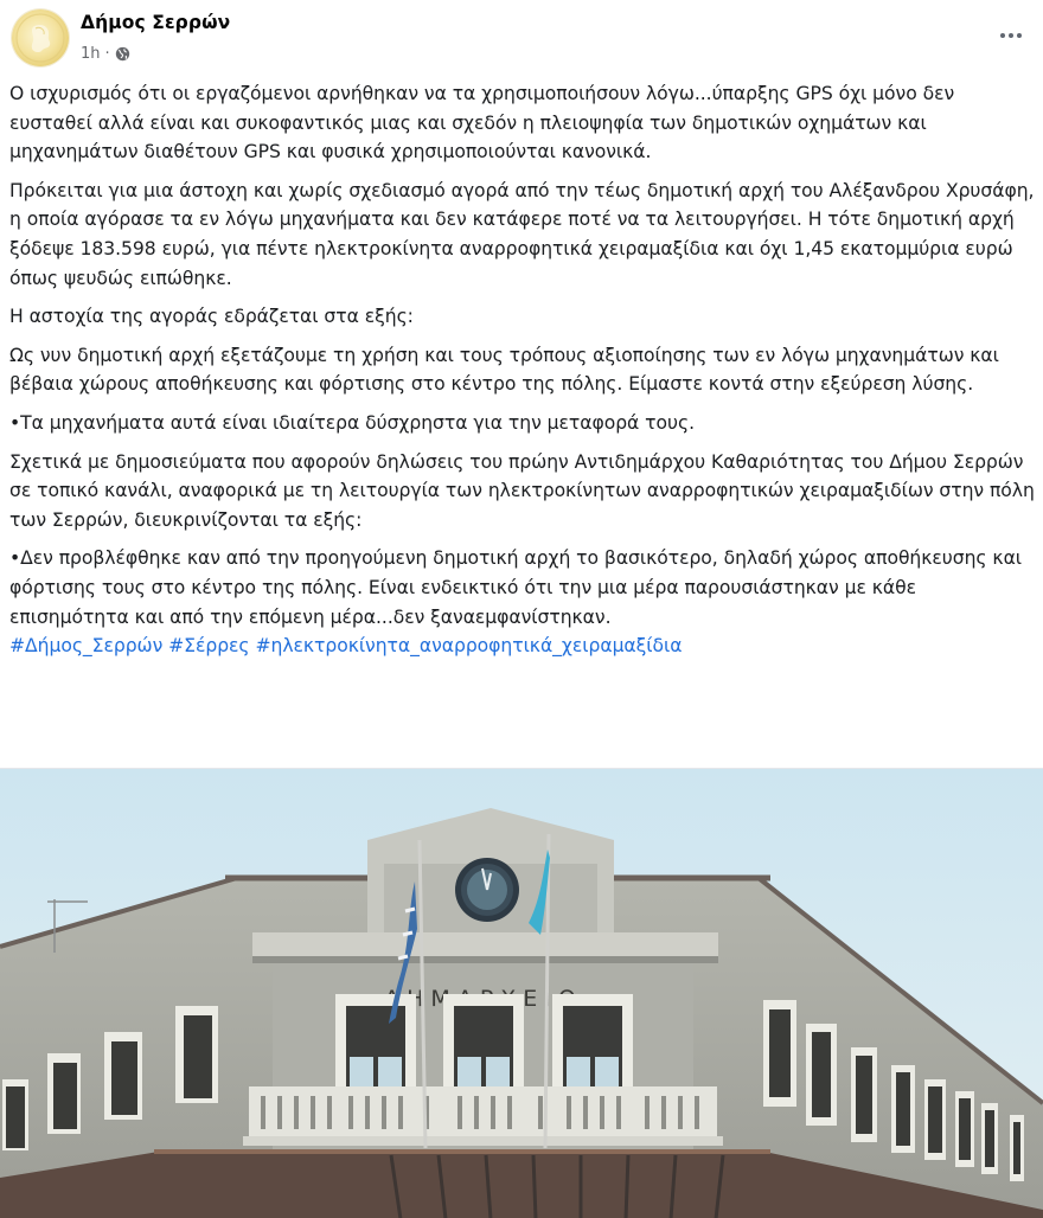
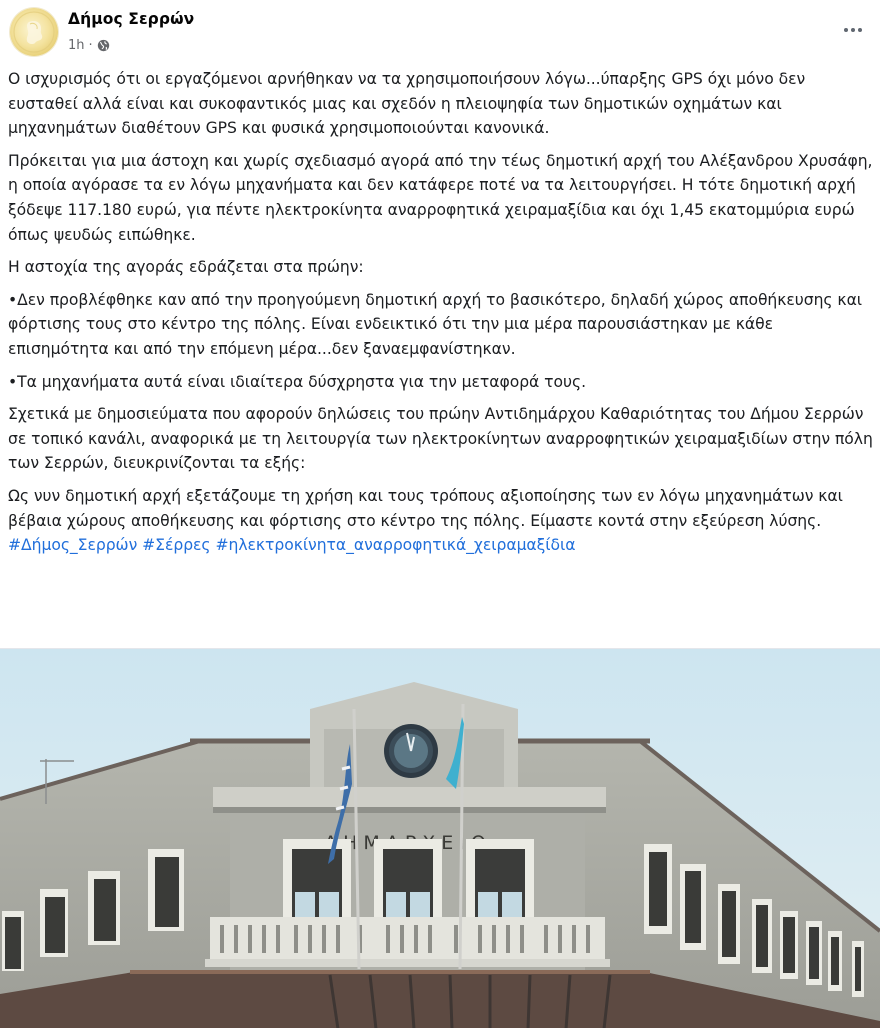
  Δήμος Σερρών
  1h
  ·
  Ο ισχυρισμός ότι οι εργαζόμενοι αρνήθηκαν να τα χρησιμοποιήσουν λόγω...ύπαρξης GPS όχι μόνο δεν ευσταθεί αλλά είναι και συκοφαντικός μιας και σχεδόν η πλειοψηφία των δημοτικών οχημάτων και μηχανημάτων διαθέτουν GPS και φυσικά χρησιμοποιούνται κανονικά.
- Πρόκειται για μια άστοχη και χωρίς σχεδιασμό αγορά από την τέως δημοτική αρχή του Αλέξανδρου Χρυσάφη, η οποία αγόρασε τα εν λόγω μηχανήματα και δεν κατάφερε ποτέ να τα λειτουργήσει. Η τότε δημοτική αρχή ξόδεψε 183.598 ευρώ, για πέντε ηλεκτροκίνητα αναρροφητικά χειραμαξίδια και όχι 1,45 εκατομμύρια ευρώ όπως ψευδώς ειπώθηκε.
+ Πρόκειται για μια άστοχη και χωρίς σχεδιασμό αγορά από την τέως δημοτική αρχή του Αλέξανδρου Χρυσάφη, η οποία αγόρασε τα εν λόγω μηχανήματα και δεν κατάφερε ποτέ να τα λειτουργήσει. Η τότε δημοτική αρχή ξόδεψε 117.180 ευρώ, για πέντε ηλεκτροκίνητα αναρροφητικά χειραμαξίδια και όχι 1,45 εκατομμύρια ευρώ όπως ψευδώς ειπώθηκε.
- Η αστοχία της αγοράς εδράζεται στα εξής:
+ Η αστοχία της αγοράς εδράζεται στα πρώην:
- Ως νυν δημοτική αρχή εξετάζουμε τη χρήση και τους τρόπους αξιοποίησης των εν λόγω μηχανημάτων και βέβαια χώρους αποθήκευσης και φόρτισης στο κέντρο της πόλης. Είμαστε κοντά στην εξεύρεση λύσης.
+ •Δεν προβλέφθηκε καν από την προηγούμενη δημοτική αρχή το βασικότερο, δηλαδή χώρος αποθήκευσης και φόρτισης τους στο κέντρο της πόλης. Είναι ενδεικτικό ότι την μια μέρα παρουσιάστηκαν με κάθε επισημότητα και από την επόμενη μέρα...δεν ξαναεμφανίστηκαν.
  •Τα μηχανήματα αυτά είναι ιδιαίτερα δύσχρηστα για την μεταφορά τους.
  Σχετικά με δημοσιεύματα που αφορούν δηλώσεις του πρώην Αντιδημάρχου Καθαριότητας του Δήμου Σερρών σε τοπικό κανάλι, αναφορικά με τη λειτουργία των ηλεκτροκίνητων αναρροφητικών χειραμαξιδίων στην πόλη των Σερρών, διευκρινίζονται τα εξής:
- •Δεν προβλέφθηκε καν από την προηγούμενη δημοτική αρχή το βασικότερο, δηλαδή χώρος αποθήκευσης και φόρτισης τους στο κέντρο της πόλης. Είναι ενδεικτικό ότι την μια μέρα παρουσιάστηκαν με κάθε επισημότητα και από την επόμενη μέρα...δεν ξαναεμφανίστηκαν.
+ Ως νυν δημοτική αρχή εξετάζουμε τη χρήση και τους τρόπους αξιοποίησης των εν λόγω μηχανημάτων και βέβαια χώρους αποθήκευσης και φόρτισης στο κέντρο της πόλης. Είμαστε κοντά στην εξεύρεση λύσης.
  #Δήμος_Σερρών #Σέρρες #ηλεκτροκίνητα_αναρροφητικά_χειραμαξίδια
